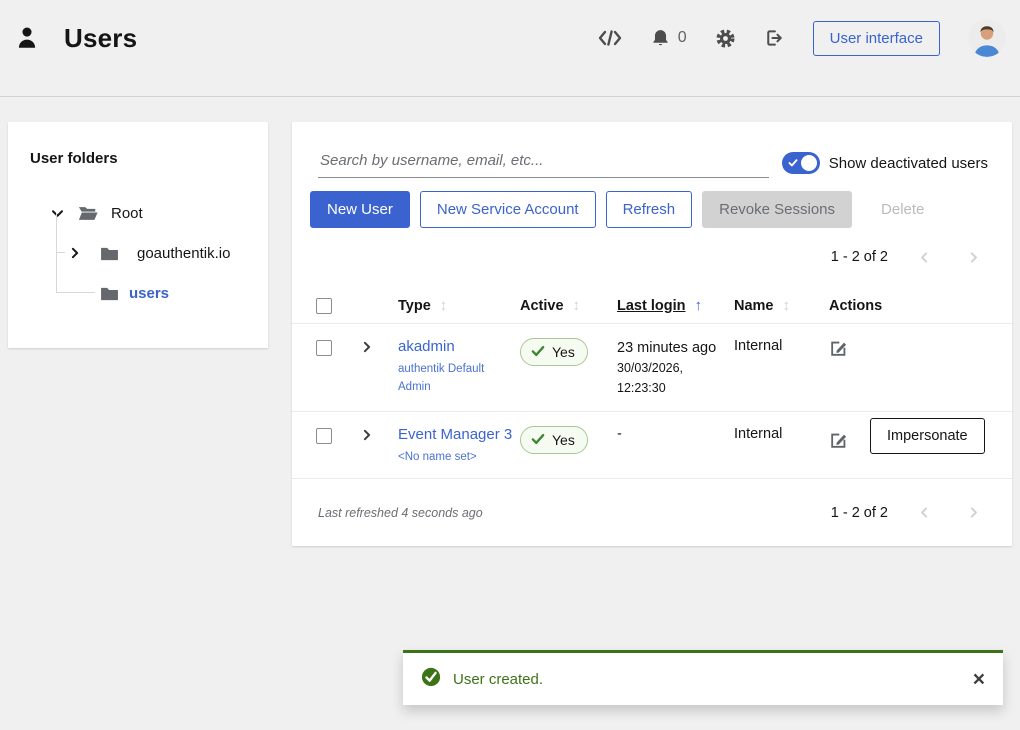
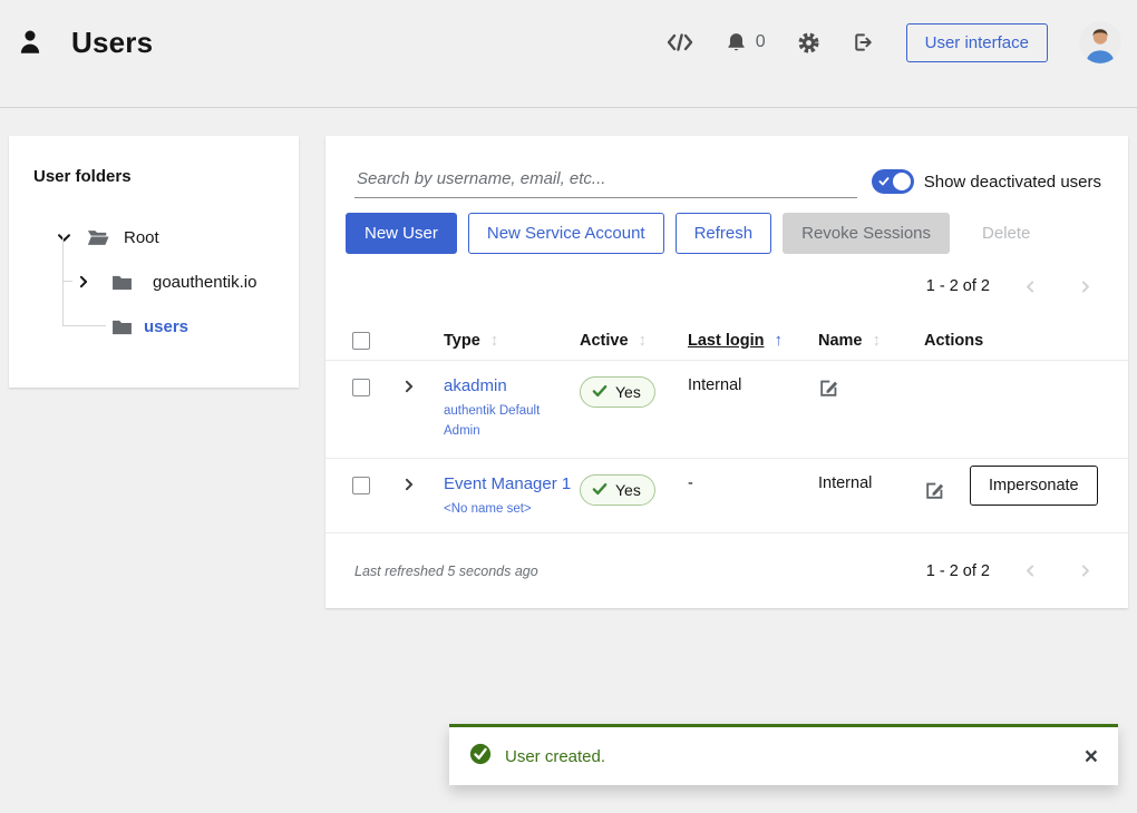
  Users
  0
  User interface
  User folders
  Root
  goauthentik.io
  users
  Search by username, email, etc...
  Show deactivated users
  New User
  New Service Account
  Refresh
  Revoke Sessions
  Delete
  1 - 2 of 2
  Type
  ↕
  Active
  ↕
  Last login
  ↑
  Name
  ↕
  Actions
  akadmin
  authentik Default Admin
  Yes
- 23 minutes ago
- 30/03/2026,
- 12:23:30
  Internal
- Event Manager 3
+ Event Manager 1
  <No name set>
  Yes
  -
  Internal
  Impersonate
- Last refreshed 4 seconds ago
+ Last refreshed 5 seconds ago
  1 - 2 of 2
  User created.
  ×
